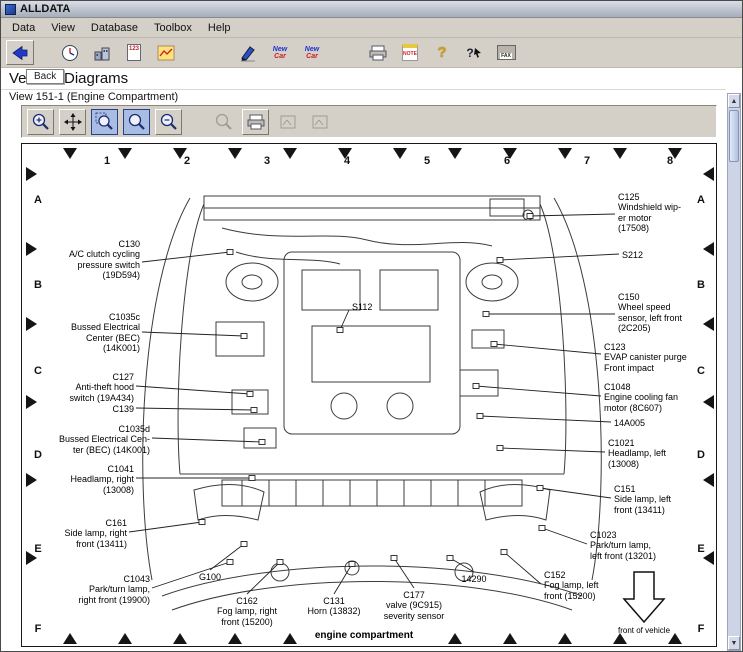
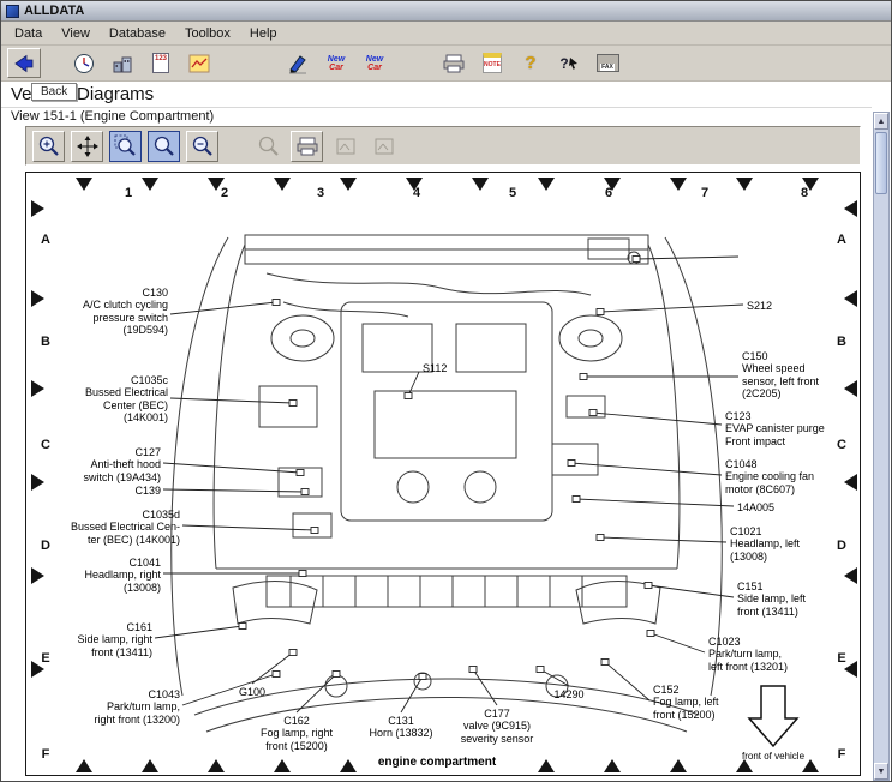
  ALLDATA
  Data
  View
  Database
  Toolbox
  Help
  ?
  ?
  Ve
  Back
  Diagrams
  View 151-1 (Engine Compartment)
  1
  2
  3
  4
  5
  6
  7
  8
  A
  A
  B
  B
  C
  C
  D
  D
  E
  E
  F
  F
  engine compartment
  front of vehicle
  C130
  A/C clutch cycling
  pressure switch
  (19D594)
  C1035c
  Bussed Electrical
  Center (BEC)
  (14K001)
  C127
  Anti-theft hood
  switch (19A434)
  C139
  C1035d
  Bussed Electrical Cen-
  ter (BEC) (14K001)
  C1041
  Headlamp, right
  (13008)
  C161
  Side lamp, right
  front (13411)
  C1043
  Park/turn lamp,
- right front (19900)
+ right front (13200)
  G100
  C162
  Fog lamp, right
  front (15200)
  C131
  Horn (13832)
  C177
  valve (9C915)
  severity sensor
  14290
  S112
- C125
- Windshield wip-
- er motor
- (17508)
  S212
  C150
  Wheel speed
  sensor, left front
  (2C205)
  C123
  EVAP canister purge
  Front impact
  C1048
  Engine cooling fan
  motor (8C607)
  14A005
  C1021
  Headlamp, left
  (13008)
  C151
  Side lamp, left
  front (13411)
  C1023
  Park/turn lamp,
  left front (13201)
  C152
  Fog lamp, left
  front (15200)
